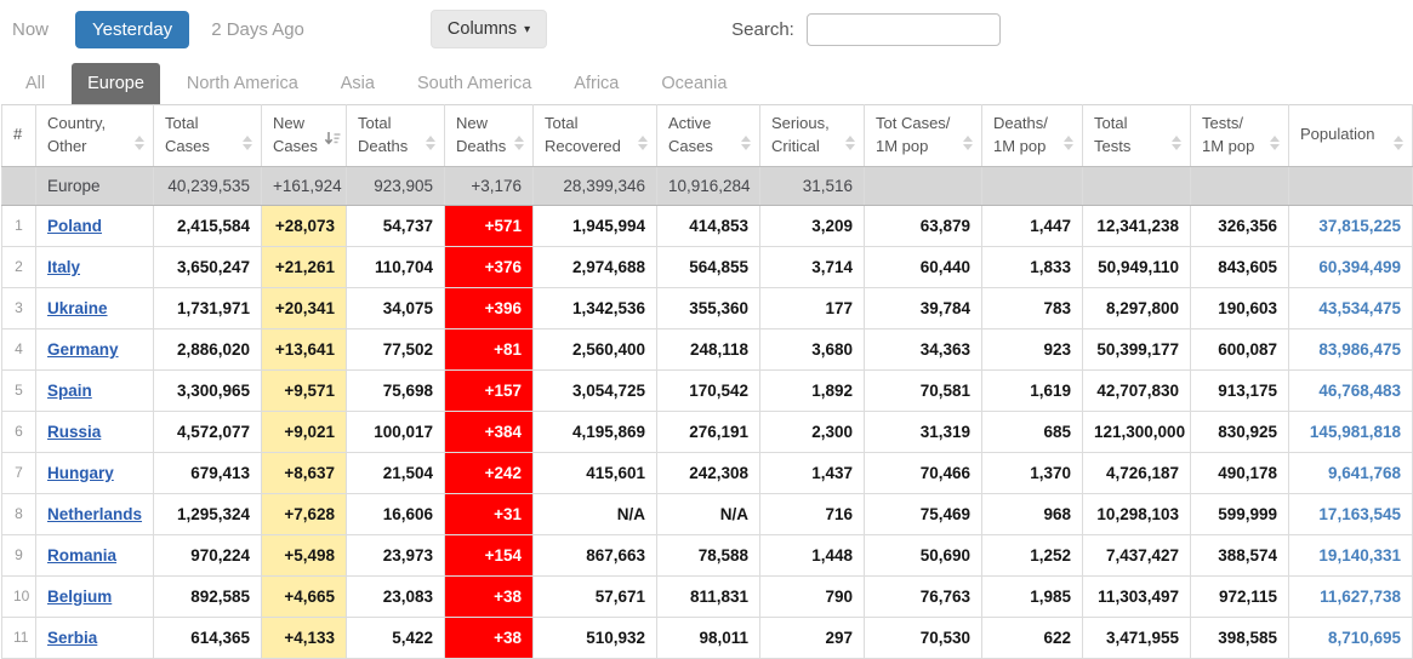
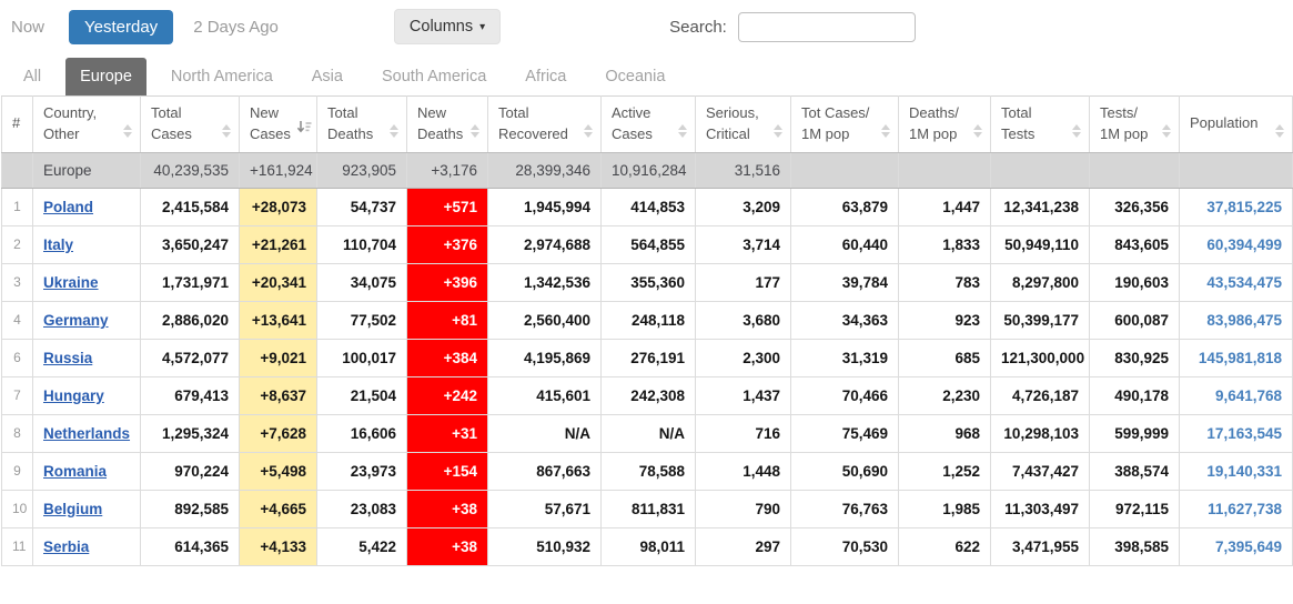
  Now
  Yesterday
  2 Days Ago
  Columns ▾
  Search:
  All
  Europe
  North America
  Asia
  South America
  Africa
  Oceania
  #	Country,Other	TotalCases	NewCases	TotalDeaths	NewDeaths	TotalRecovered	ActiveCases	Serious,Critical	Tot Cases/1M pop	Deaths/1M pop	TotalTests	Tests/1M pop	Population
  	Europe	40,239,535	+161,924	923,905	+3,176	28,399,346	10,916,284	31,516
  1	Poland	2,415,584	+28,073	54,737	+571	1,945,994	414,853	3,209	63,879	1,447	12,341,238	326,356	37,815,225
  2	Italy	3,650,247	+21,261	110,704	+376	2,974,688	564,855	3,714	60,440	1,833	50,949,110	843,605	60,394,499
  3	Ukraine	1,731,971	+20,341	34,075	+396	1,342,536	355,360	177	39,784	783	8,297,800	190,603	43,534,475
  4	Germany	2,886,020	+13,641	77,502	+81	2,560,400	248,118	3,680	34,363	923	50,399,177	600,087	83,986,475
- 5	Spain	3,300,965	+9,571	75,698	+157	3,054,725	170,542	1,892	70,581	1,619	42,707,830	913,175	46,768,483
  6	Russia	4,572,077	+9,021	100,017	+384	4,195,869	276,191	2,300	31,319	685	121,300,000	830,925	145,981,818
- 7	Hungary	679,413	+8,637	21,504	+242	415,601	242,308	1,437	70,466	1,370	4,726,187	490,178	9,641,768
+ 7	Hungary	679,413	+8,637	21,504	+242	415,601	242,308	1,437	70,466	2,230	4,726,187	490,178	9,641,768
  8	Netherlands	1,295,324	+7,628	16,606	+31	N/A	N/A	716	75,469	968	10,298,103	599,999	17,163,545
  9	Romania	970,224	+5,498	23,973	+154	867,663	78,588	1,448	50,690	1,252	7,437,427	388,574	19,140,331
  10	Belgium	892,585	+4,665	23,083	+38	57,671	811,831	790	76,763	1,985	11,303,497	972,115	11,627,738
- 11	Serbia	614,365	+4,133	5,422	+38	510,932	98,011	297	70,530	622	3,471,955	398,585	8,710,695
+ 11	Serbia	614,365	+4,133	5,422	+38	510,932	98,011	297	70,530	622	3,471,955	398,585	7,395,649
